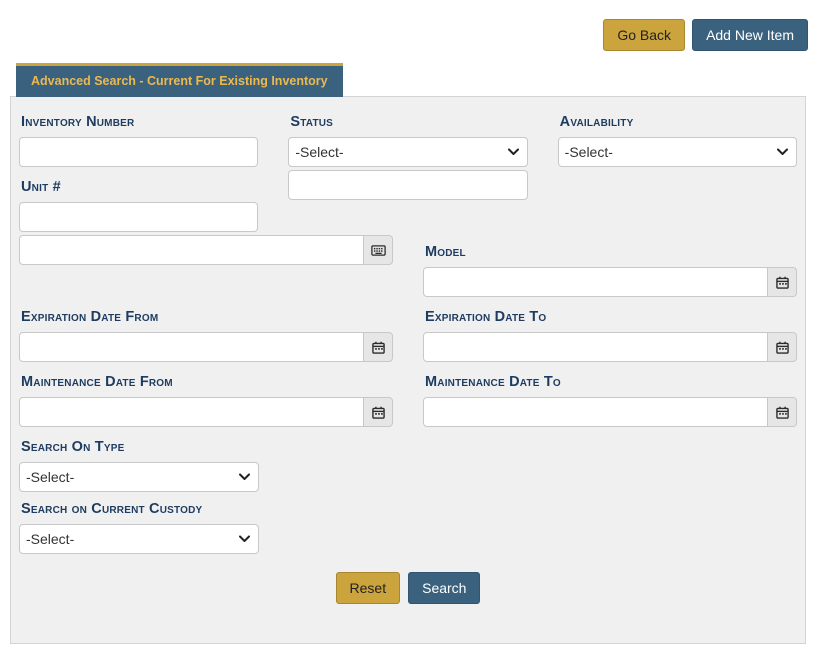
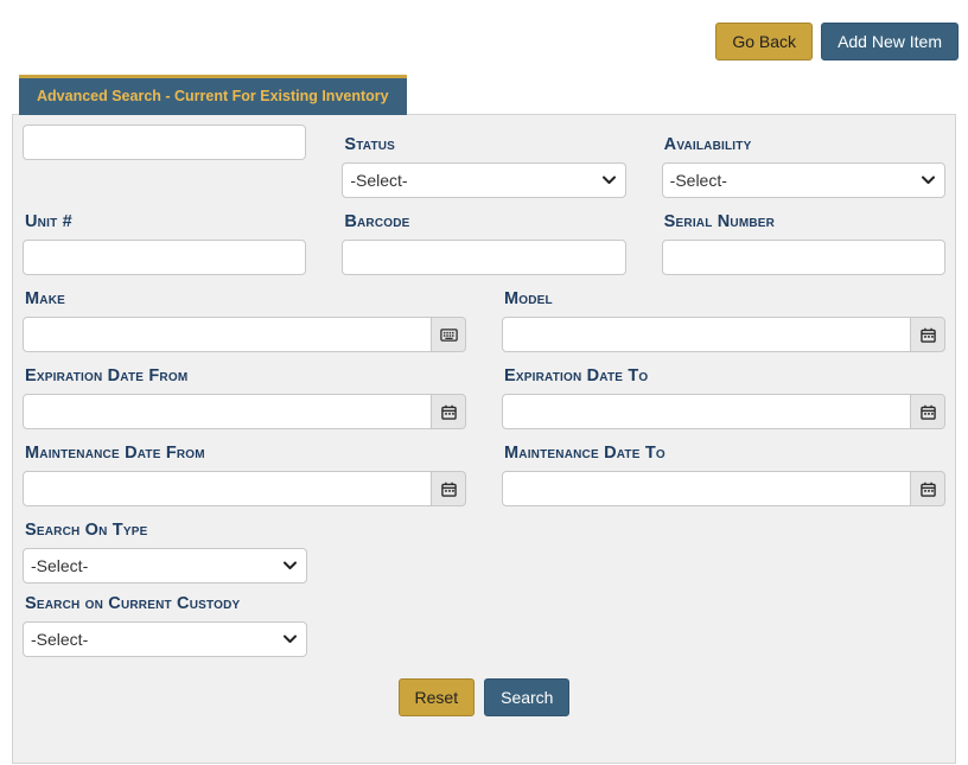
  Go Back
  Add New Item
  Advanced Search - Current For Existing Inventory
- Inventory Number
  Status
  -Select-
  Availability
  -Select-
  Unit #
+ Barcode
+ Serial Number
+ Make
  Model
  Expiration Date From
  Expiration Date To
  Maintenance Date From
  Maintenance Date To
  Search On Type
  -Select-
  Search on Current Custody
  -Select-
  Reset
  Search
